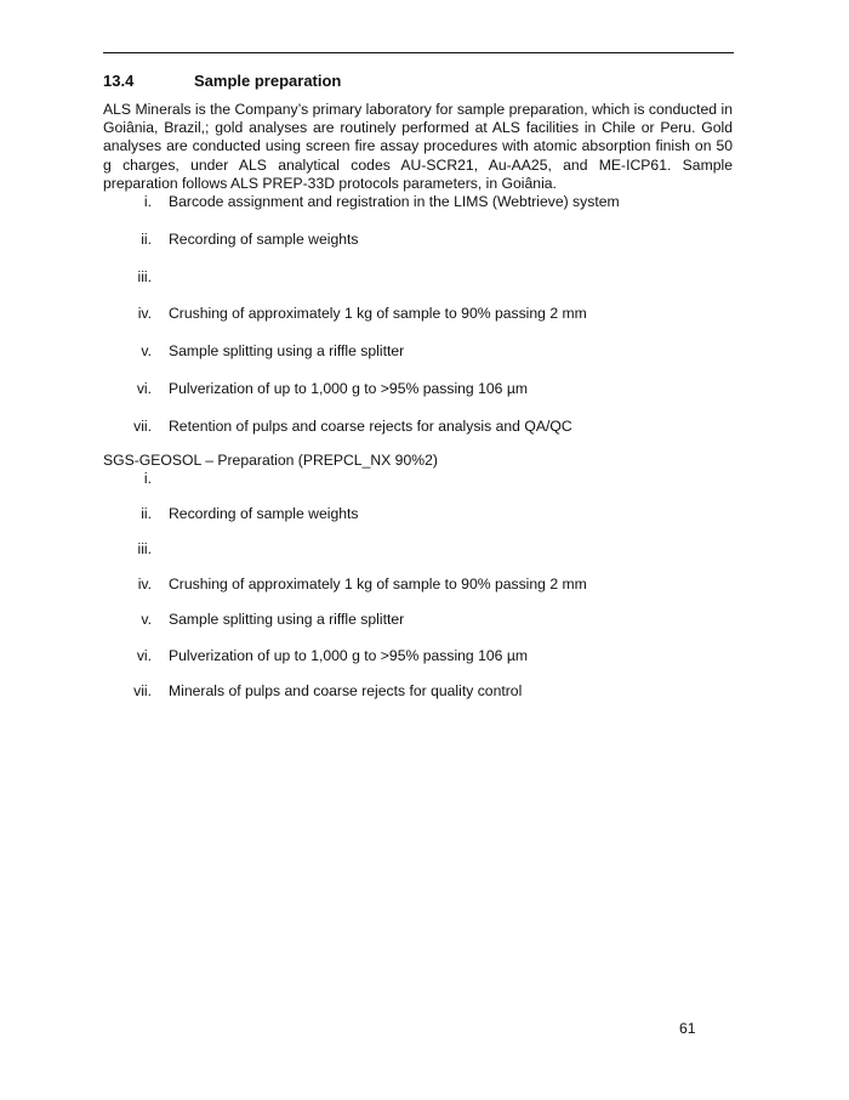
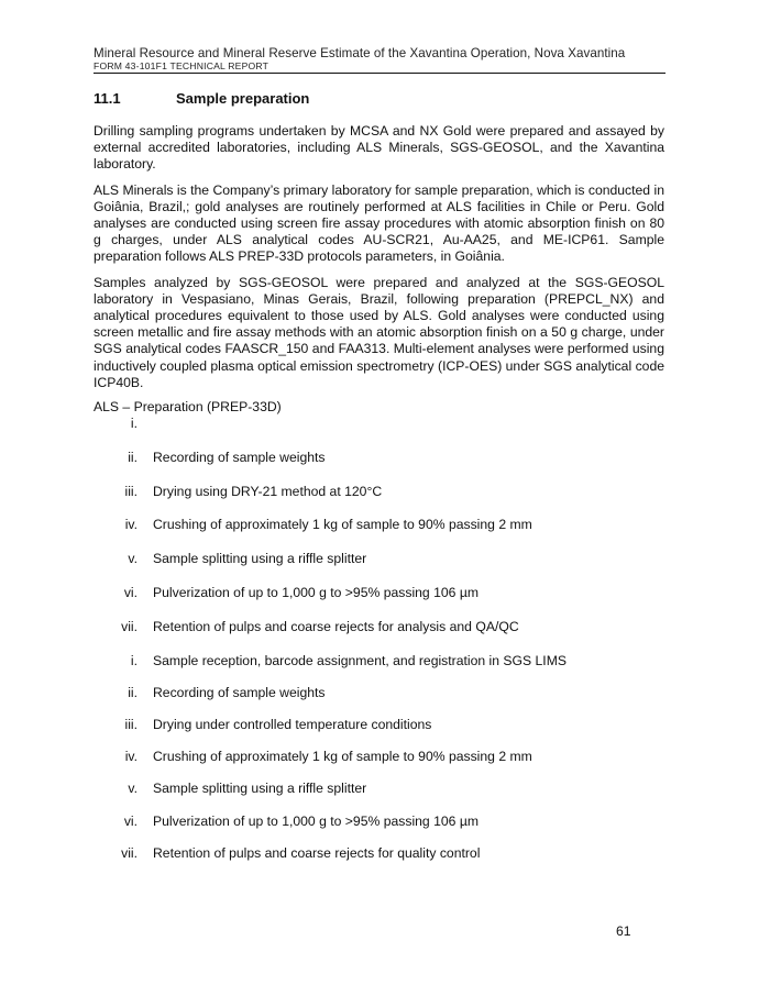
+ Mineral Resource and Mineral Reserve Estimate of the Xavantina Operation, Nova Xavantina
+ FORM 43-101F1 TECHNICAL REPORT
- 13.4
+ 11.1
  Sample preparation
+ Drilling sampling programs undertaken by MCSA and NX Gold were prepared and assayed by external accredited laboratories, including ALS Minerals, SGS-GEOSOL, and the Xavantina laboratory.
- ALS Minerals is the Company’s primary laboratory for sample preparation, which is conducted in Goiânia, Brazil,; gold analyses are routinely performed at ALS facilities in Chile or Peru. Gold analyses are conducted using screen fire assay procedures with atomic absorption finish on 50 g charges, under ALS analytical codes AU-SCR21, Au-AA25, and ME-ICP61. Sample preparation follows ALS PREP-33D protocols parameters, in Goiânia.
+ ALS Minerals is the Company’s primary laboratory for sample preparation, which is conducted in Goiânia, Brazil,; gold analyses are routinely performed at ALS facilities in Chile or Peru. Gold analyses are conducted using screen fire assay procedures with atomic absorption finish on 80 g charges, under ALS analytical codes AU-SCR21, Au-AA25, and ME-ICP61. Sample preparation follows ALS PREP-33D protocols parameters, in Goiânia.
+ Samples analyzed by SGS-GEOSOL were prepared and analyzed at the SGS-GEOSOL laboratory in Vespasiano, Minas Gerais, Brazil, following preparation (PREPCL_NX) and analytical procedures equivalent to those used by ALS. Gold analyses were conducted using screen metallic and fire assay methods with an atomic absorption finish on a 50 g charge, under SGS analytical codes FAASCR_150 and FAA313. Multi-element analyses were performed using inductively coupled plasma optical emission spectrometry (ICP-OES) under SGS analytical code ICP40B.
+ ALS – Preparation (PREP-33D)
  i.
- Barcode assignment and registration in the LIMS (Webtrieve) system
  ii.
  Recording of sample weights
  iii.
+ Drying using DRY-21 method at 120°C
  iv.
  Crushing of approximately 1 kg of sample to 90% passing 2 mm
  v.
  Sample splitting using a riffle splitter
  vi.
  Pulverization of up to 1,000 g to >95% passing 106 µm
  vii.
  Retention of pulps and coarse rejects for analysis and QA/QC
- SGS-GEOSOL – Preparation (PREPCL_NX 90%2)
  i.
+ Sample reception, barcode assignment, and registration in SGS LIMS
  ii.
  Recording of sample weights
  iii.
+ Drying under controlled temperature conditions
  iv.
  Crushing of approximately 1 kg of sample to 90% passing 2 mm
  v.
  Sample splitting using a riffle splitter
  vi.
  Pulverization of up to 1,000 g to >95% passing 106 µm
  vii.
- Minerals of pulps and coarse rejects for quality control
+ Retention of pulps and coarse rejects for quality control
  61
